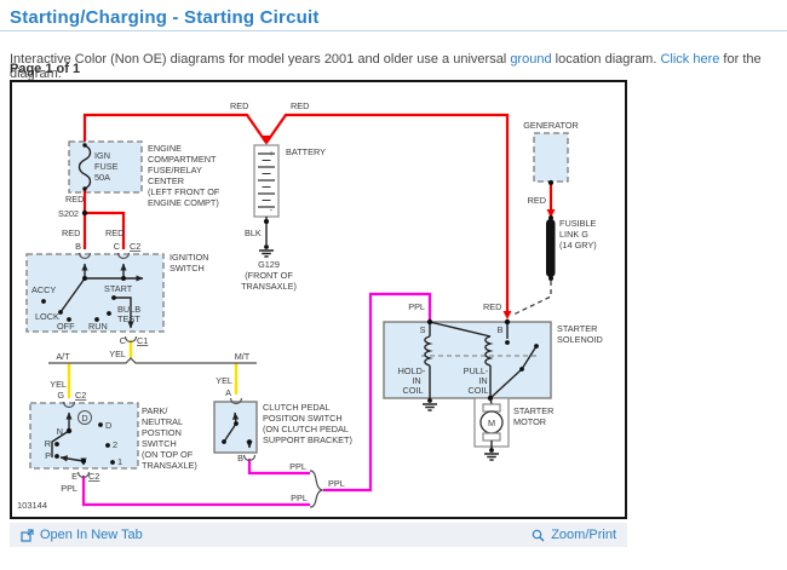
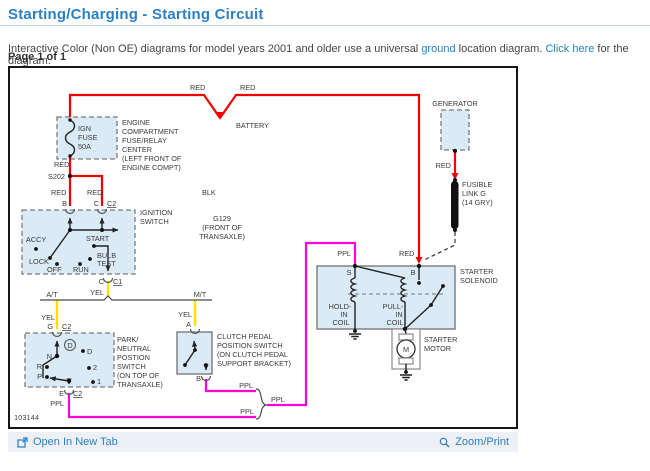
  Starting/Charging - Starting Circuit
  Interactive Color (Non OE) diagrams for model years 2001 and older use a universal ground location diagram. Click here for the diagram.
  Page 1 of 1
- +
- -
  RED
  RED
  BATTERY
  BLK
  G129
  (FRONT OF
  TRANSAXLE)
  GENERATOR
  RED
  FUSIBLE
  LINK G
  (14 GRY)
  ENGINE
  COMPARTMENT
  FUSE/RELAY
  CENTER
  (LEFT FRONT OF
  ENGINE COMPT)
  IGN
  FUSE
  50A
  RED
  S202
  RED
  RED
  B
  C
  C2
  IGNITION
  SWITCH
  ACCY
  LOCK
  OFF
  RUN
  START
  BULB
  TEST
  C
  C1
  YEL
  A/T
  M/T
  YEL
  G
  C2
  YEL
  A
  PARK/
  NEUTRAL
  POSTION
  SWITCH
  (ON TOP OF
  TRANSAXLE)
  D
  N
  D
  R
  2
  P
  1
  E
  C2
  PPL
  CLUTCH PEDAL
  POSITION SWITCH
  (ON CLUTCH PEDAL
  SUPPORT BRACKET)
  B
  PPL
  PPL
  PPL
  PPL
  RED
  S
  B
  STARTER
  SOLENOID
  HOLD-
  IN
  COIL
  PULL-
  IN
  COIL
  STARTER
  MOTOR
  M
  103144
  Open In New Tab
  Zoom/Print
